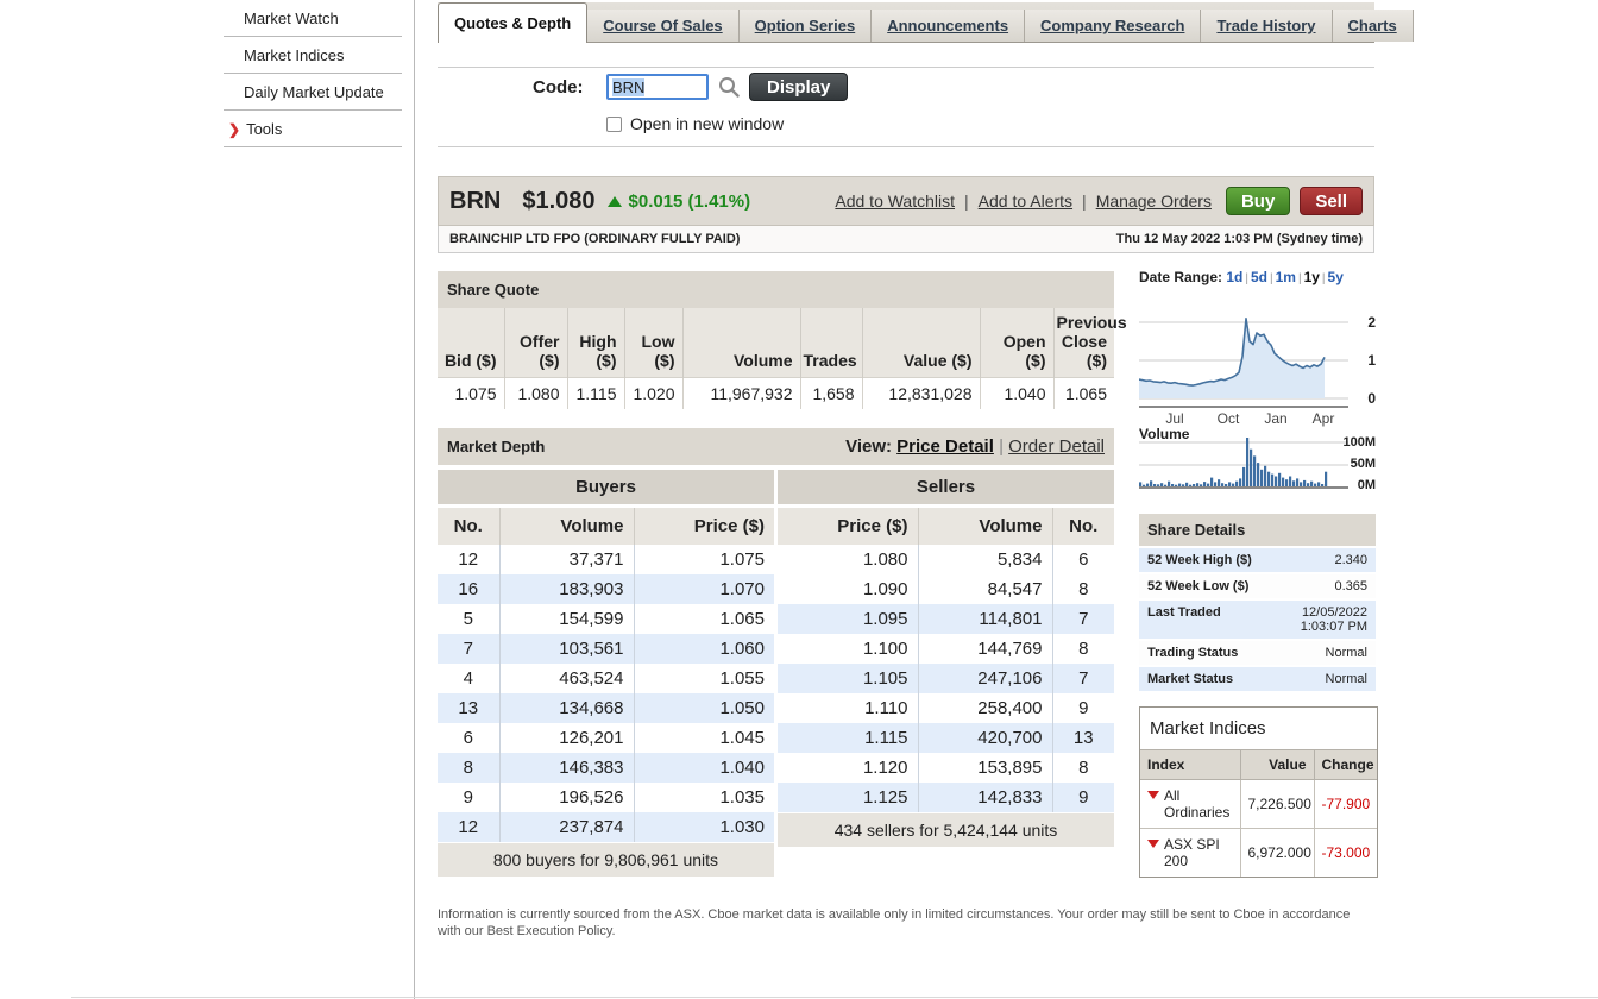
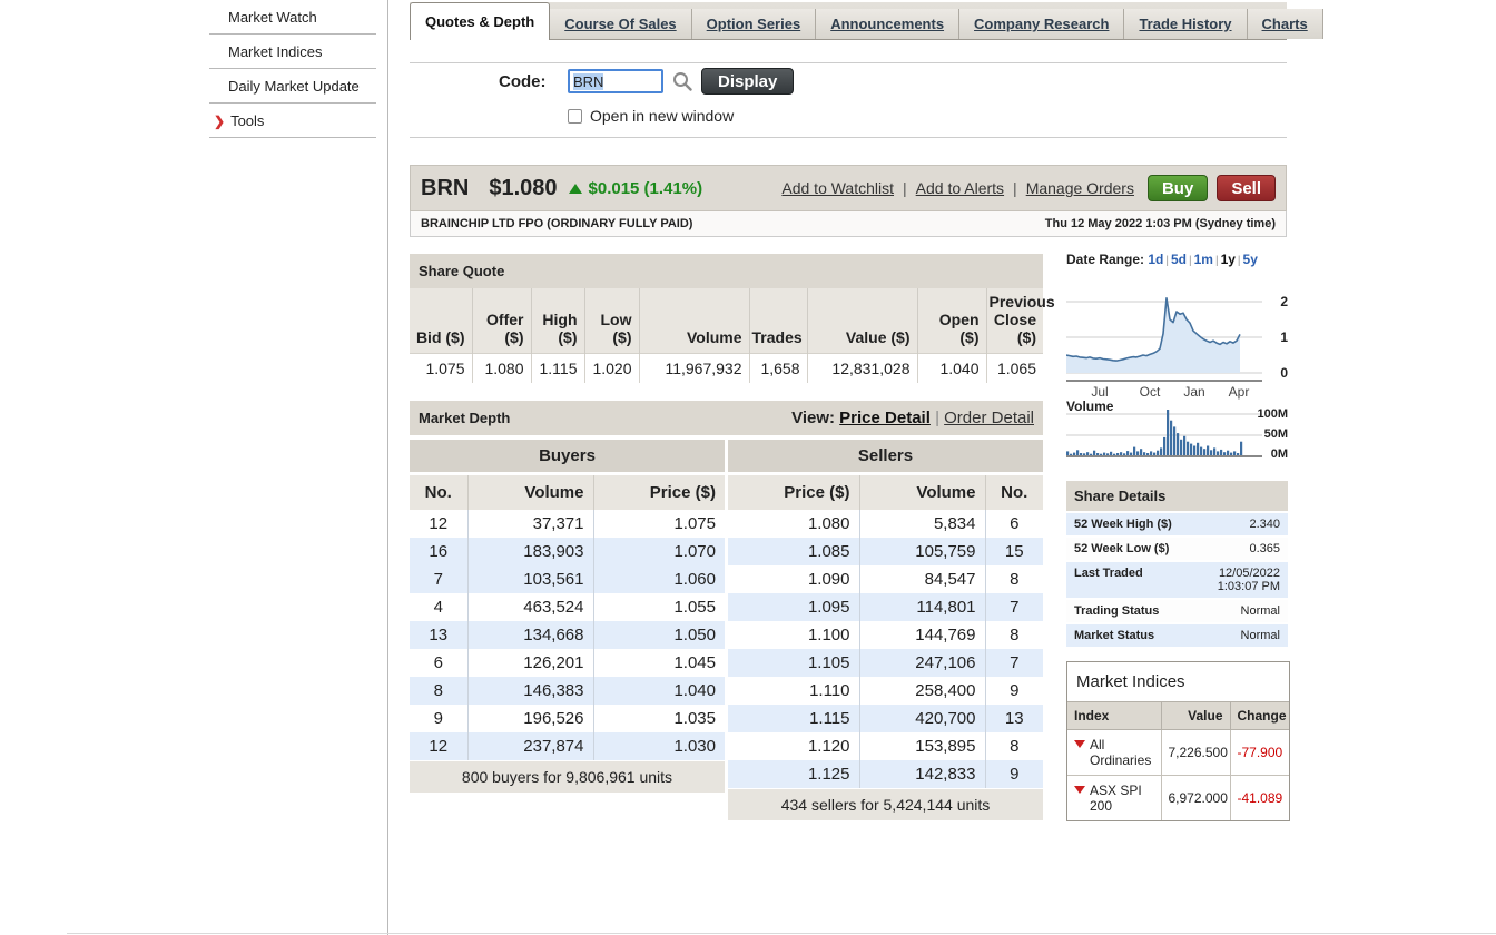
  Market Watch
  Market Indices
  Daily Market Update
  ❯
  Tools
  Quotes & Depth
  Course Of Sales
  Option Series
  Announcements
  Company Research
  Trade History
  Charts
  Code:
  BRN
  Display
  Open in new window
  BRN
  $1.080
  $0.015 (1.41%)
  Add to Watchlist
  |
  Add to Alerts
  |
  Manage Orders
  Buy
  Sell
  BRAINCHIP LTD FPO (ORDINARY FULLY PAID)
  Thu 12 May 2022 1:03 PM (Sydney time)
  Share Quote
  Bid ($)	Offer ($)	High ($)	Low ($)	Volume	Trades	Value ($)	Open ($)	Previous Close ($)
  1.075	1.080	1.115	1.020	11,967,932	1,658	12,831,028	1.040	1.065
  Market Depth
  View: Price Detail | Order Detail
  Buyers
  No.	Volume	Price ($)
  12	37,371	1.075
  16	183,903	1.070
- 5	154,599	1.065
  7	103,561	1.060
  4	463,524	1.055
  13	134,668	1.050
  6	126,201	1.045
  8	146,383	1.040
  9	196,526	1.035
  12	237,874	1.030
  800 buyers for 9,806,961 units
  Sellers
  Price ($)	Volume	No.
  1.080	5,834	6
+ 1.085	105,759	15
  1.090	84,547	8
  1.095	114,801	7
  1.100	144,769	8
  1.105	247,106	7
  1.110	258,400	9
  1.115	420,700	13
  1.120	153,895	8
  1.125	142,833	9
  434 sellers for 5,424,144 units
  Date Range: 1d | 5d | 1m | 1y | 5y
  2
  1
  0
  Jul
  Oct
  Jan
  Apr
  Volume
  100M
  50M
  0M
  Share Details
  52 Week High ($)
  2.340
  52 Week Low ($)
  0.365
  Last Traded
  12/05/2022
  1:03:07 PM
  Trading Status
  Normal
  Market Status
  Normal
  Market Indices
  Index	Value	Change
  All Ordinaries	7,226.500	-77.900
- ASX SPI 200	6,972.000	-73.000
+ ASX SPI 200	6,972.000	-41.089
- Information is currently sourced from the ASX. Cboe market data is available only in limited circumstances. Your order may still be sent to Cboe in accordance with our Best Execution Policy.
